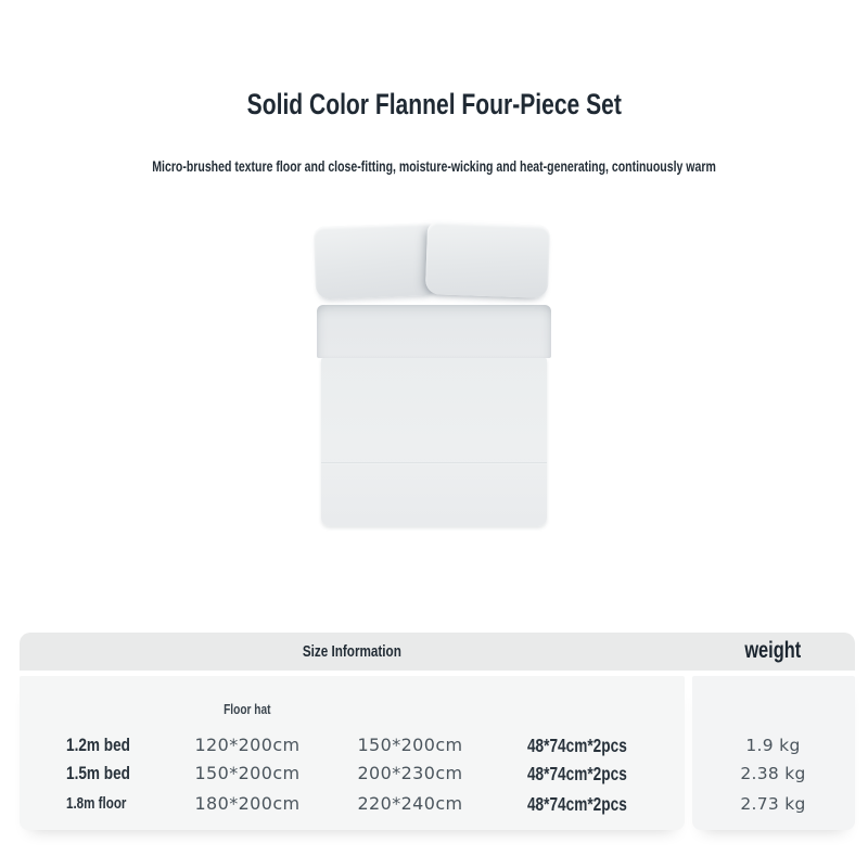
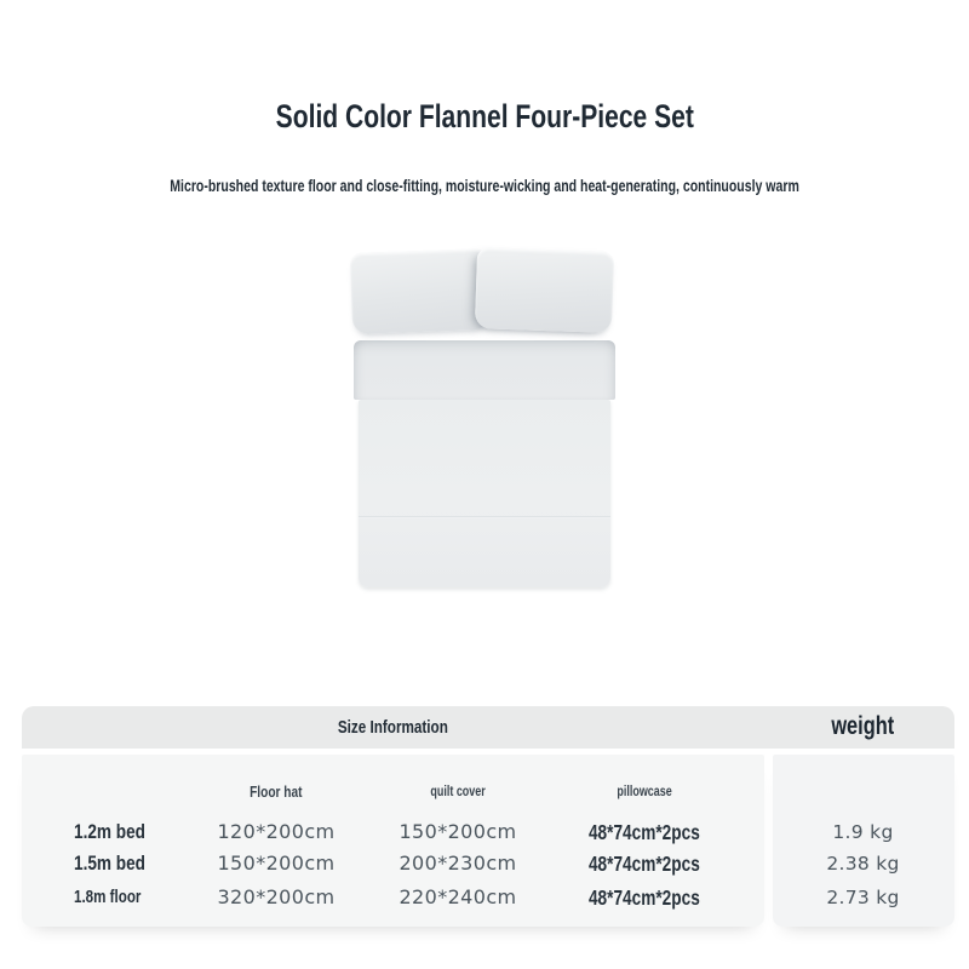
  Solid Color Flannel Four-Piece Set
  Micro-brushed texture floor and close-fitting, moisture-wicking and heat-generating, continuously warm
  Size Information
  weight
  Floor hat
+ quilt cover
+ pillowcase
  1.2m bed
  120*200cm
  150*200cm
  48*74cm*2pcs
  1.9 kg
  1.5m bed
  150*200cm
  200*230cm
  48*74cm*2pcs
  2.38 kg
  1.8m floor
- 180*200cm
+ 320*200cm
  220*240cm
  48*74cm*2pcs
  2.73 kg
